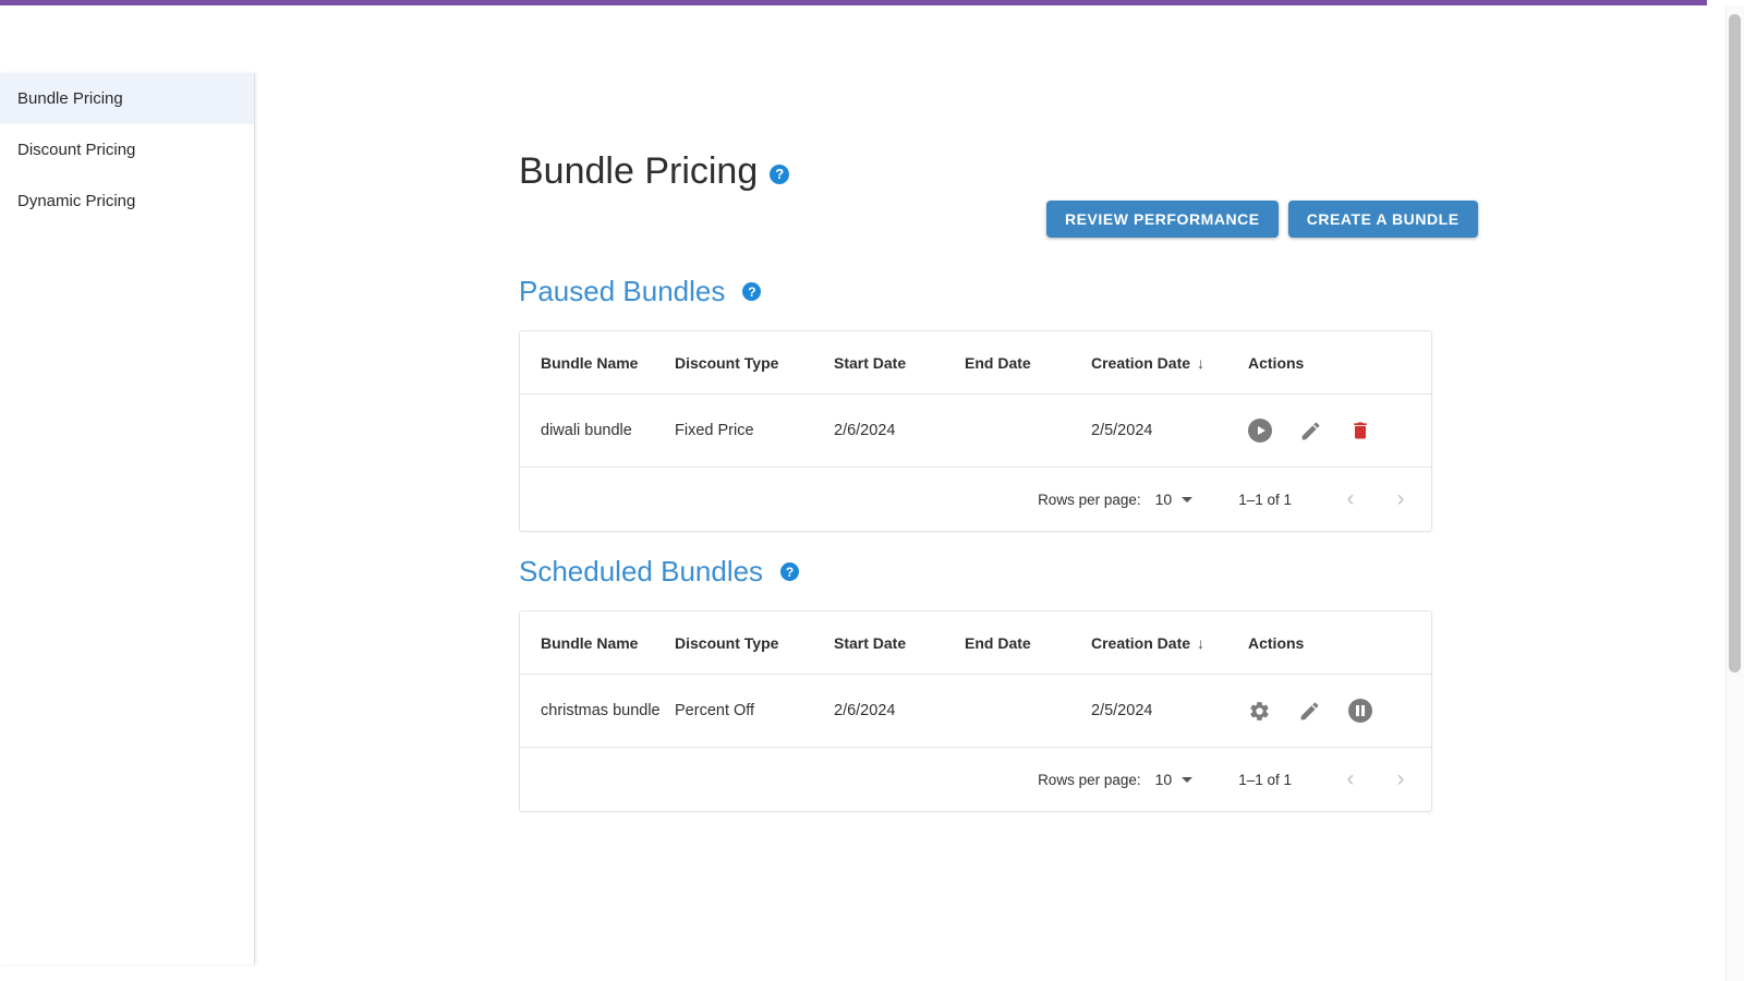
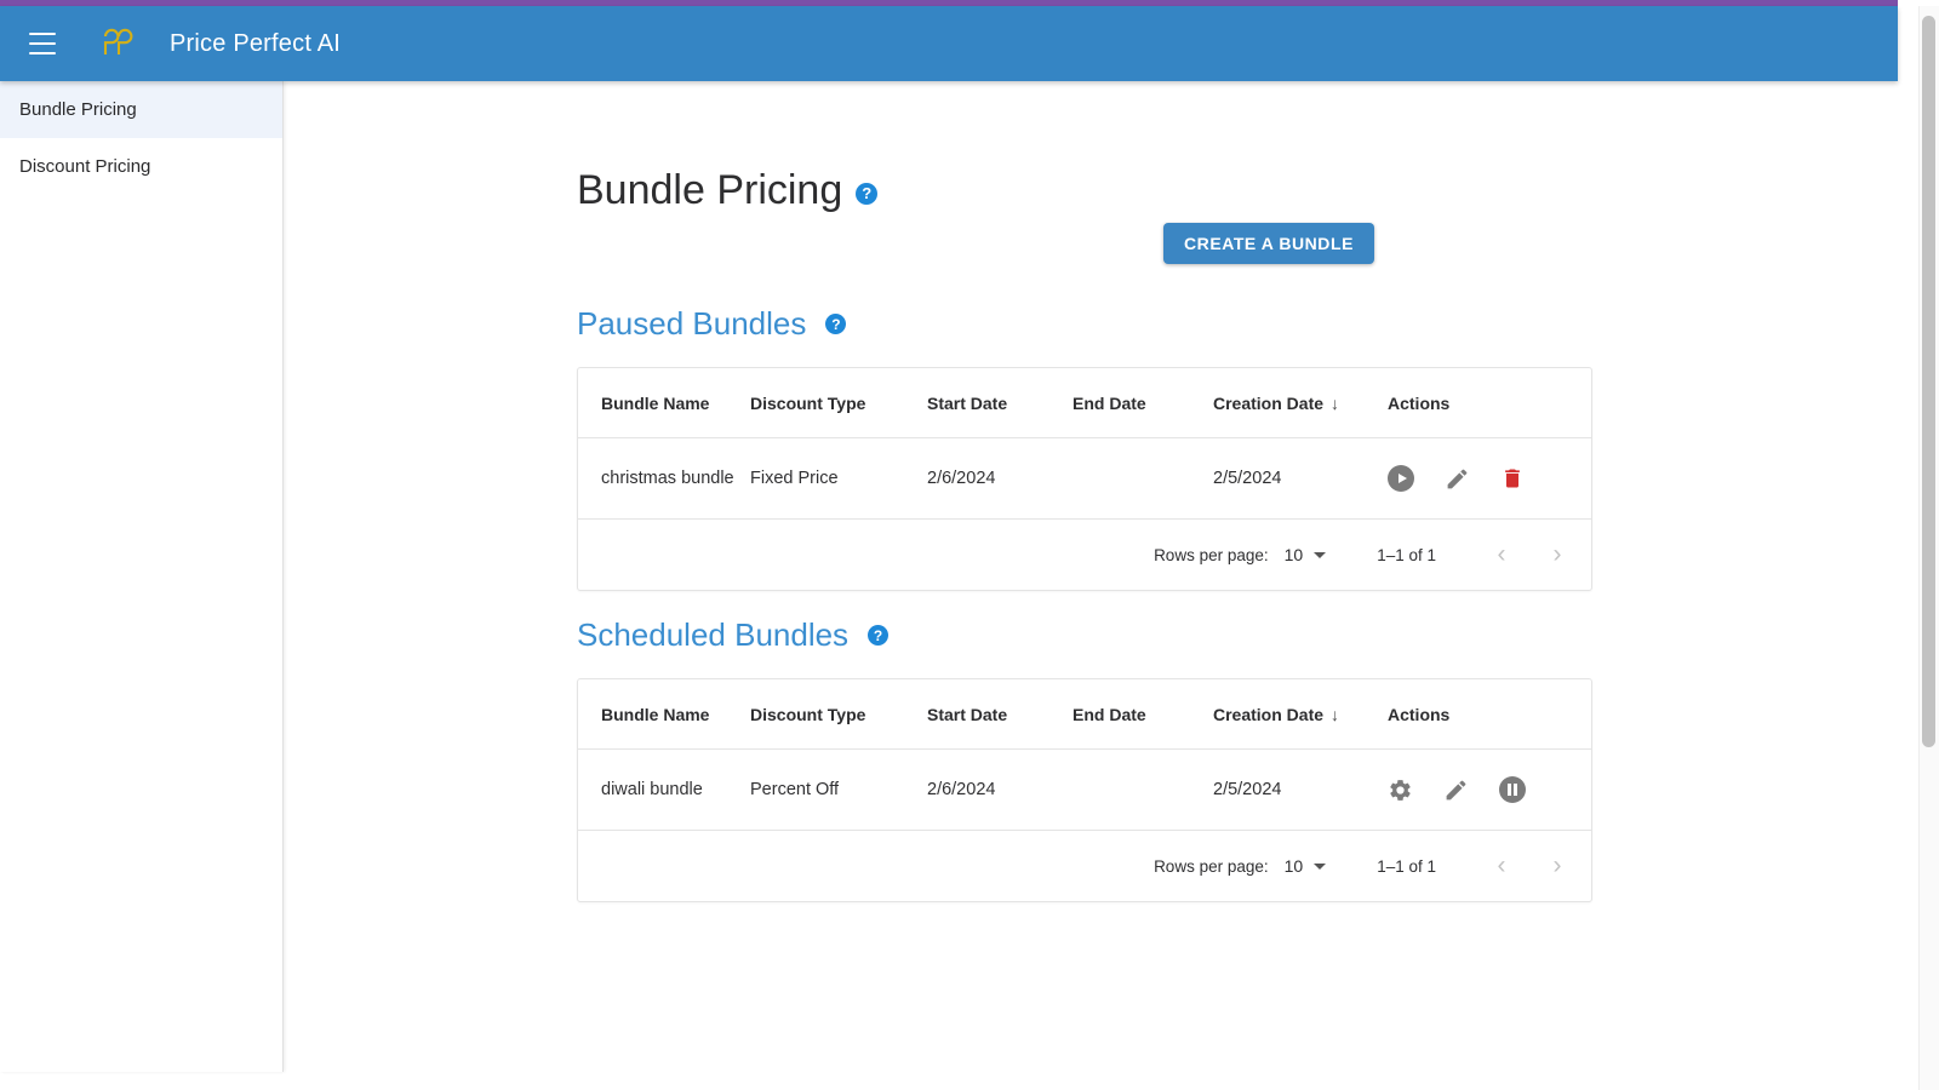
+ Price Perfect AI
  Bundle Pricing
  Discount Pricing
- Dynamic Pricing
  Bundle Pricing
  ?
- REVIEW PERFORMANCE
  CREATE A BUNDLE
  Paused Bundles
  ?
  Bundle Name	Discount Type	Start Date	End Date	Creation Date ↓	Actions
- diwali bundle	Fixed Price	2/6/2024		2/5/2024
+ christmas bundle	Fixed Price	2/6/2024		2/5/2024
  Rows per page:
  10
  1–1 of 1
  ‹
  ›
  Scheduled Bundles
  ?
  Bundle Name	Discount Type	Start Date	End Date	Creation Date ↓	Actions
- christmas bundle	Percent Off	2/6/2024		2/5/2024
+ diwali bundle	Percent Off	2/6/2024		2/5/2024
  Rows per page:
  10
  1–1 of 1
  ‹
  ›
